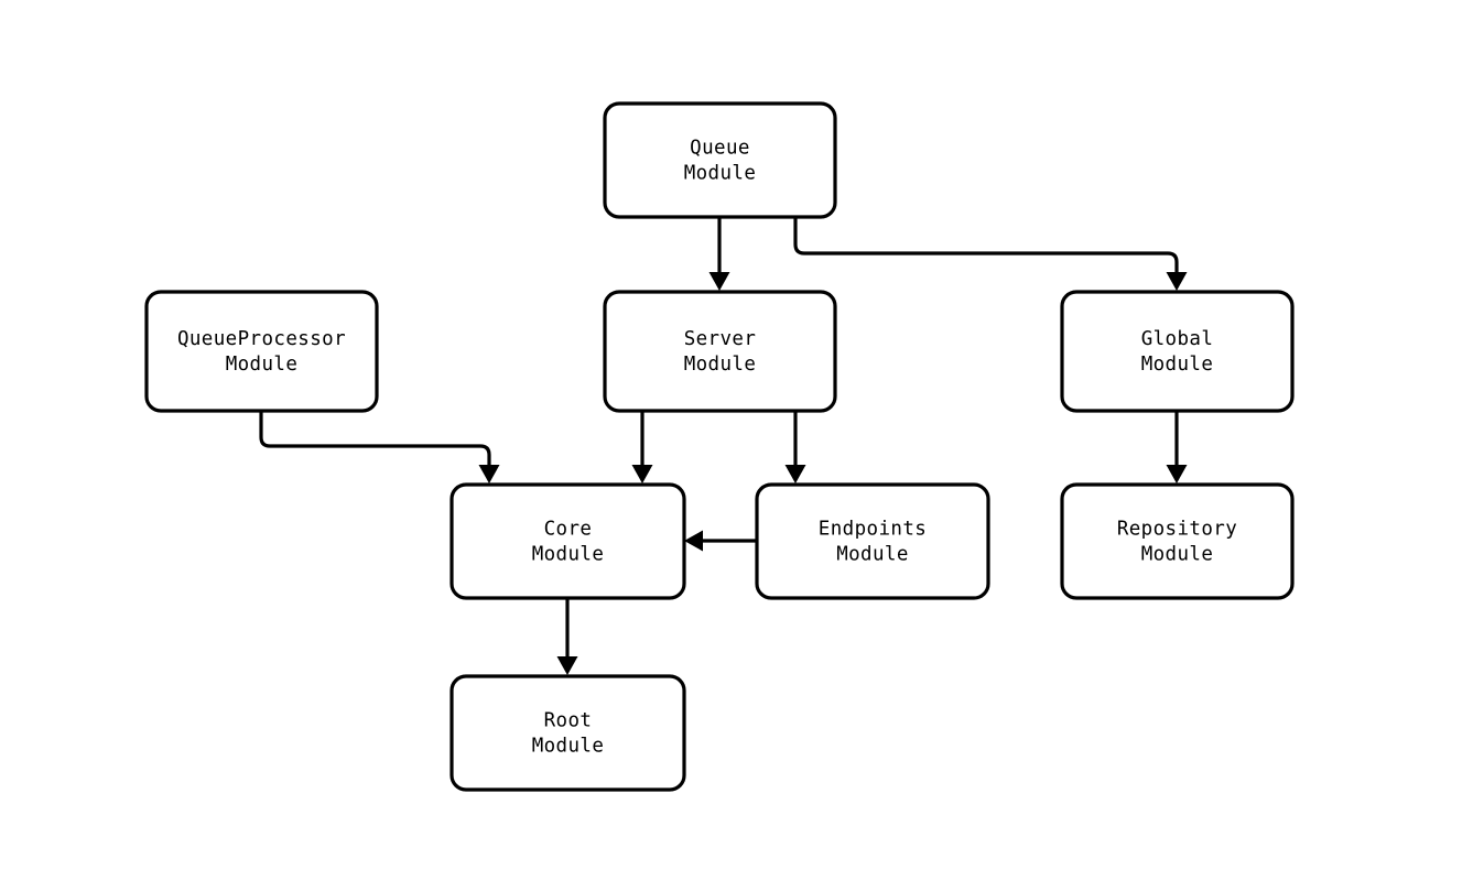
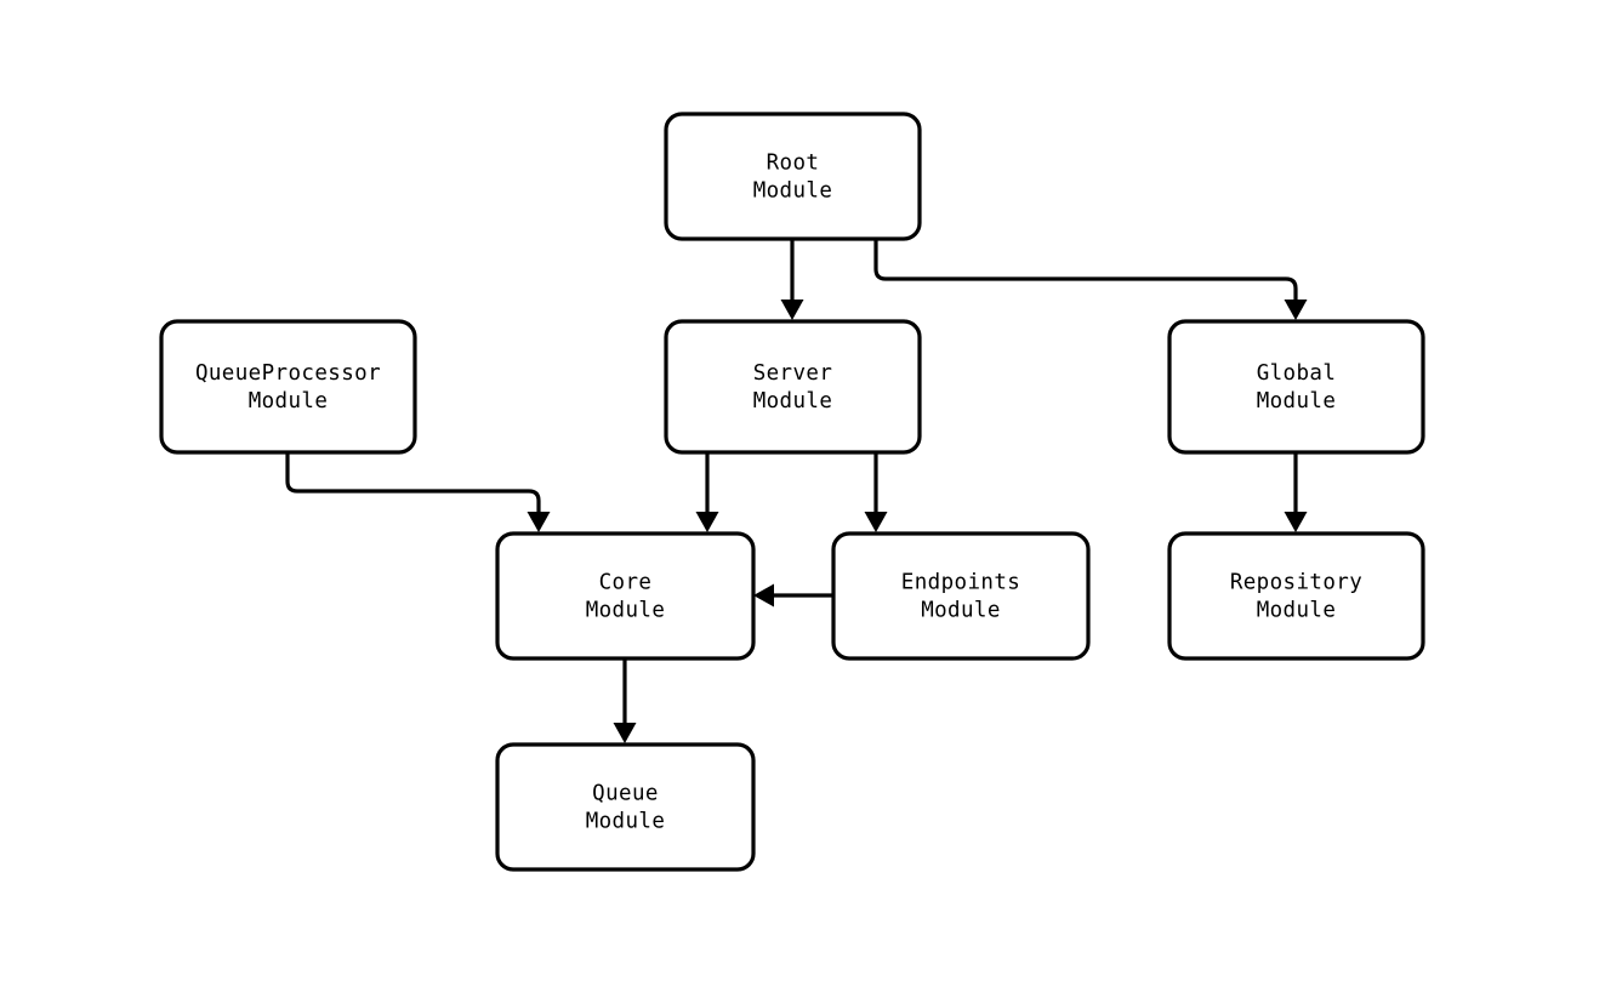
- Queue
+ Root
  Module
  QueueProcessor
  Module
  Server
  Module
  Global
  Module
  Core
  Module
  Endpoints
  Module
  Repository
  Module
- Root
+ Queue
  Module
